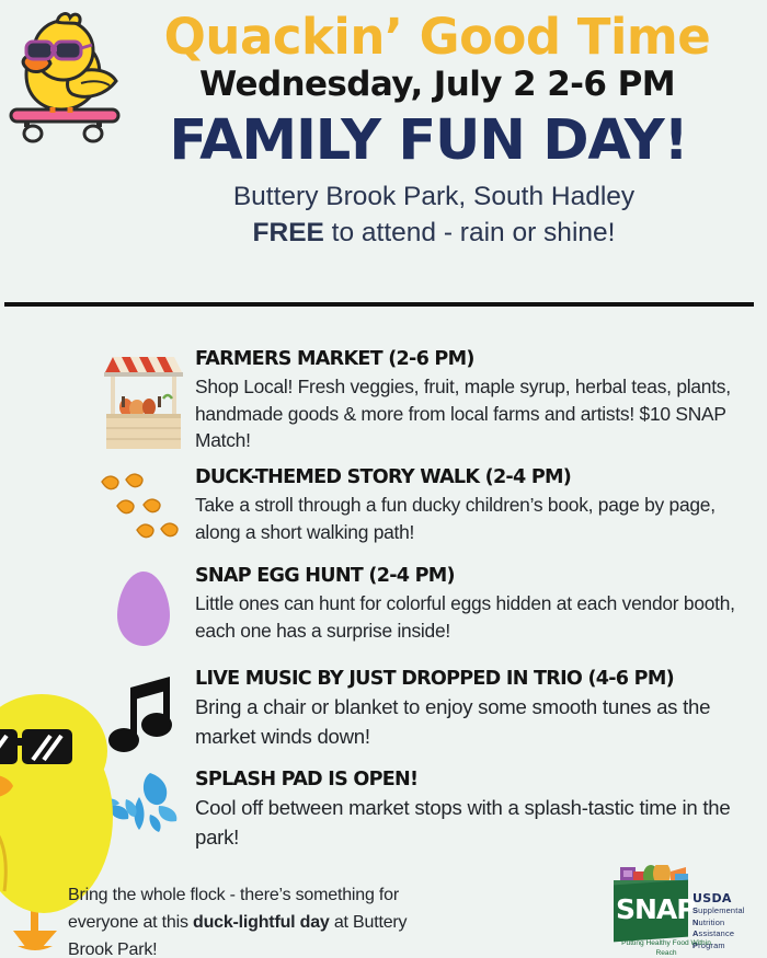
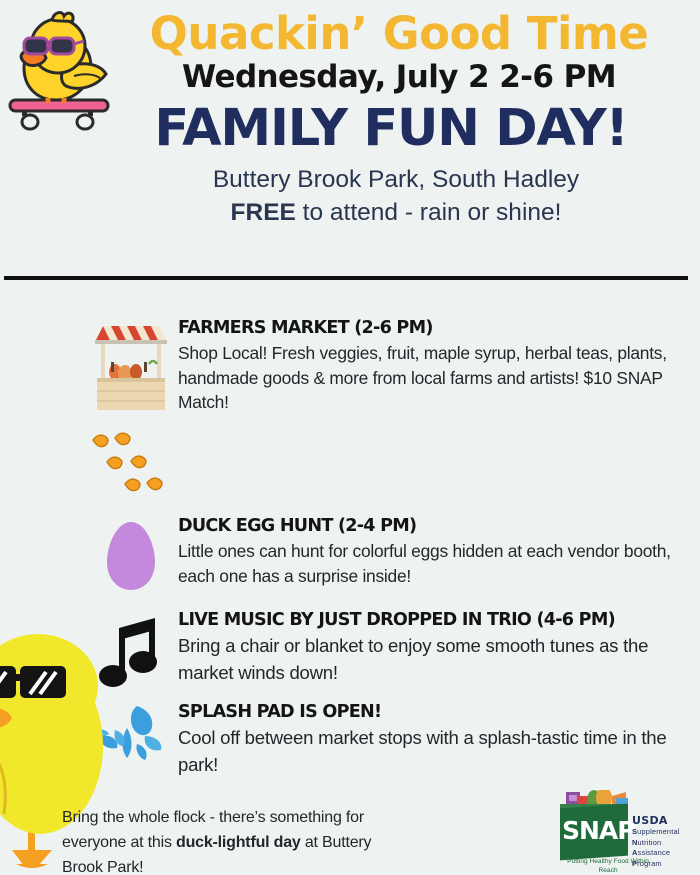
  Quackin’ Good Time
  Wednesday, July 2 2-6 PM
  FAMILY FUN DAY!
  Buttery Brook Park, South Hadley
  FREE to attend - rain or shine!
  FARMERS MARKET (2-6 PM)
  Shop Local! Fresh veggies, fruit, maple syrup, herbal teas, plants, handmade goods & more from local farms and artists! $10 SNAP Match!
- DUCK-THEMED STORY WALK (2-4 PM)
- Take a stroll through a fun ducky children’s book, page by page, along a short walking path!
- SNAP EGG HUNT (2-4 PM)
+ DUCK EGG HUNT (2-4 PM)
  Little ones can hunt for colorful eggs hidden at each vendor booth, each one has a surprise inside!
  LIVE MUSIC BY JUST DROPPED IN TRIO (4-6 PM)
  Bring a chair or blanket to enjoy some smooth tunes as the market winds down!
  SPLASH PAD IS OPEN!
  Cool off between market stops with a splash-tastic time in the park!
  Bring the whole flock - there’s something for everyone at this duck-lightful day at Buttery Brook Park!
  SNAP
  USDA
  Supplemental
  Nutrition
  Assistance
  Program
